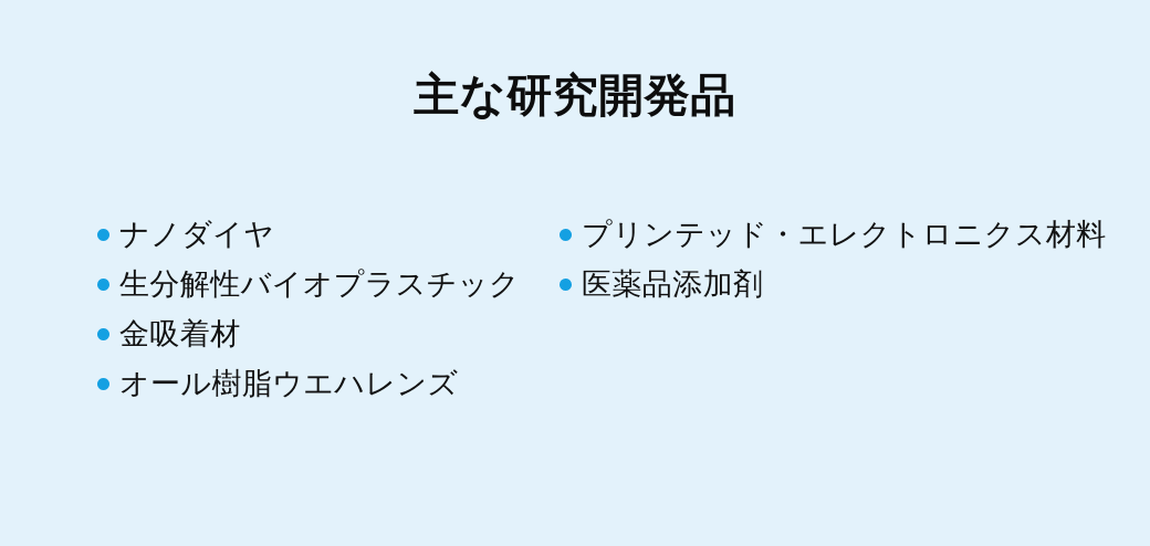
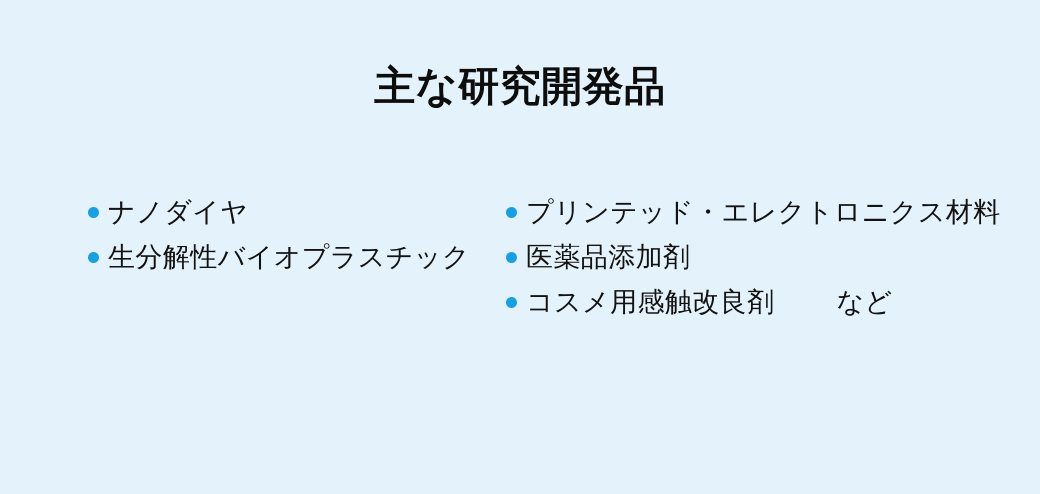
  主な研究開発品
  ナノダイヤ
  生分解性バイオプラスチック
- 金吸着材
- オール樹脂ウエハレンズ
  プリンテッド・エレクトロニクス材料
  医薬品添加剤
+ コスメ用感触改良剤
+ など
